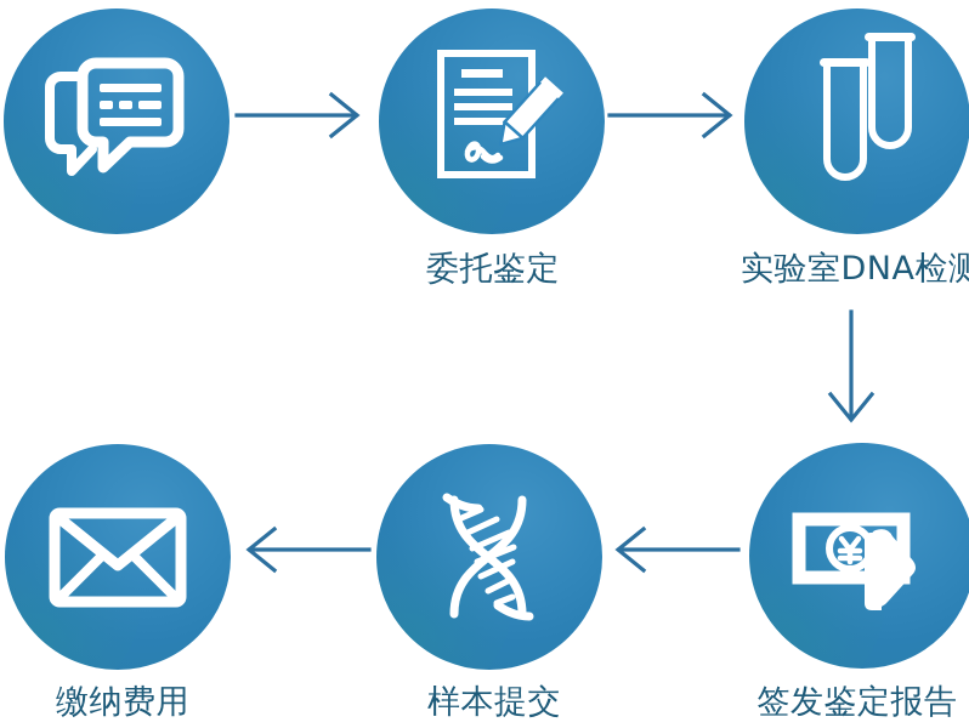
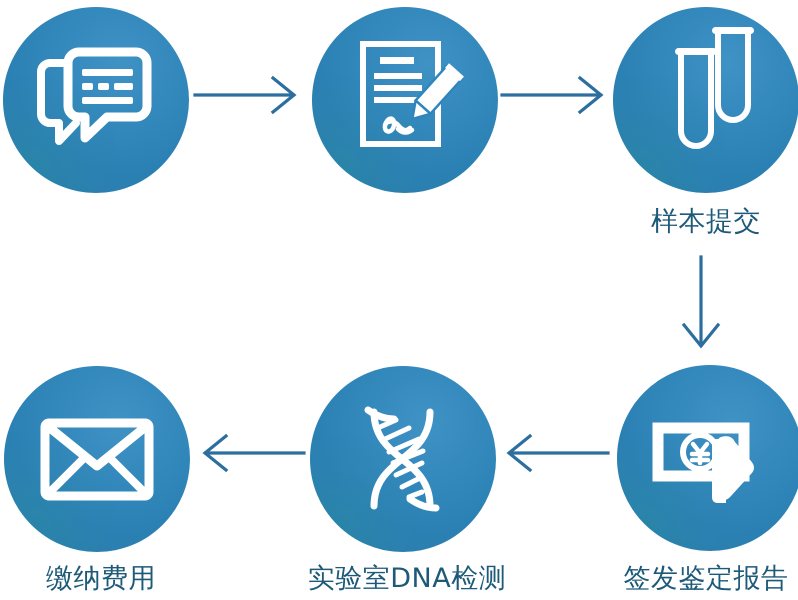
- 委托鉴定
- 实验室DNA检测
+ 样本提交
  签发鉴定报告
- 样本提交
+ 实验室DNA检测
  缴纳费用
